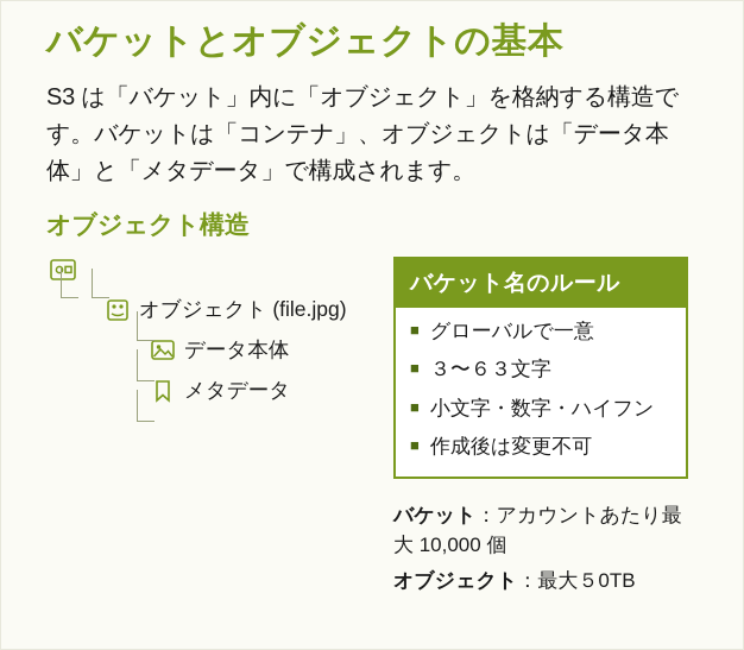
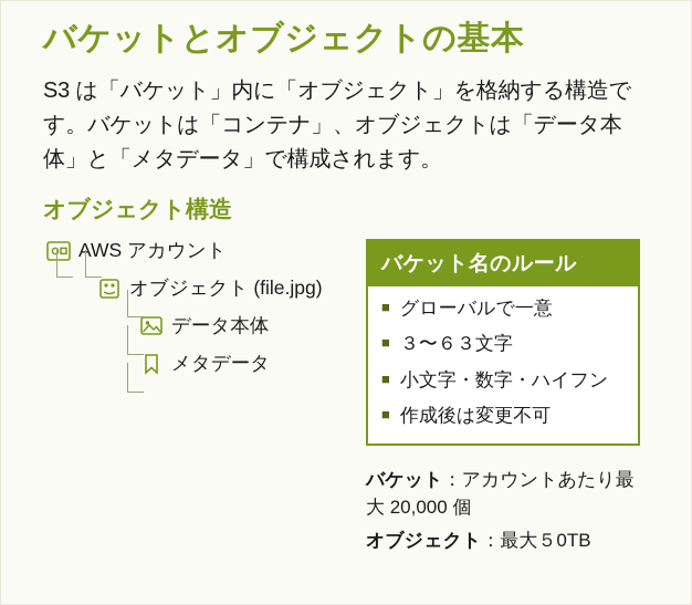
  バケットとオブジェクトの基本
  S3 は「バケット」内に「オブジェクト」を格納する構造です。バケットは「コンテナ」、オブジェクトは「データ本体」と「メタデータ」で構成されます。
  オブジェクト構造
+ AWS アカウント
  オブジェクト (file.jpg)
  データ本体
  メタデータ
  バケット名のルール
  ■
  グローバルで一意
  ■
  ３〜６３文字
  ■
  小文字・数字・ハイフン
  ■
  作成後は変更不可
- バケット：アカウントあたり最大 10,000 個
+ バケット：アカウントあたり最大 20,000 個
  オブジェクト：最大５0TB
